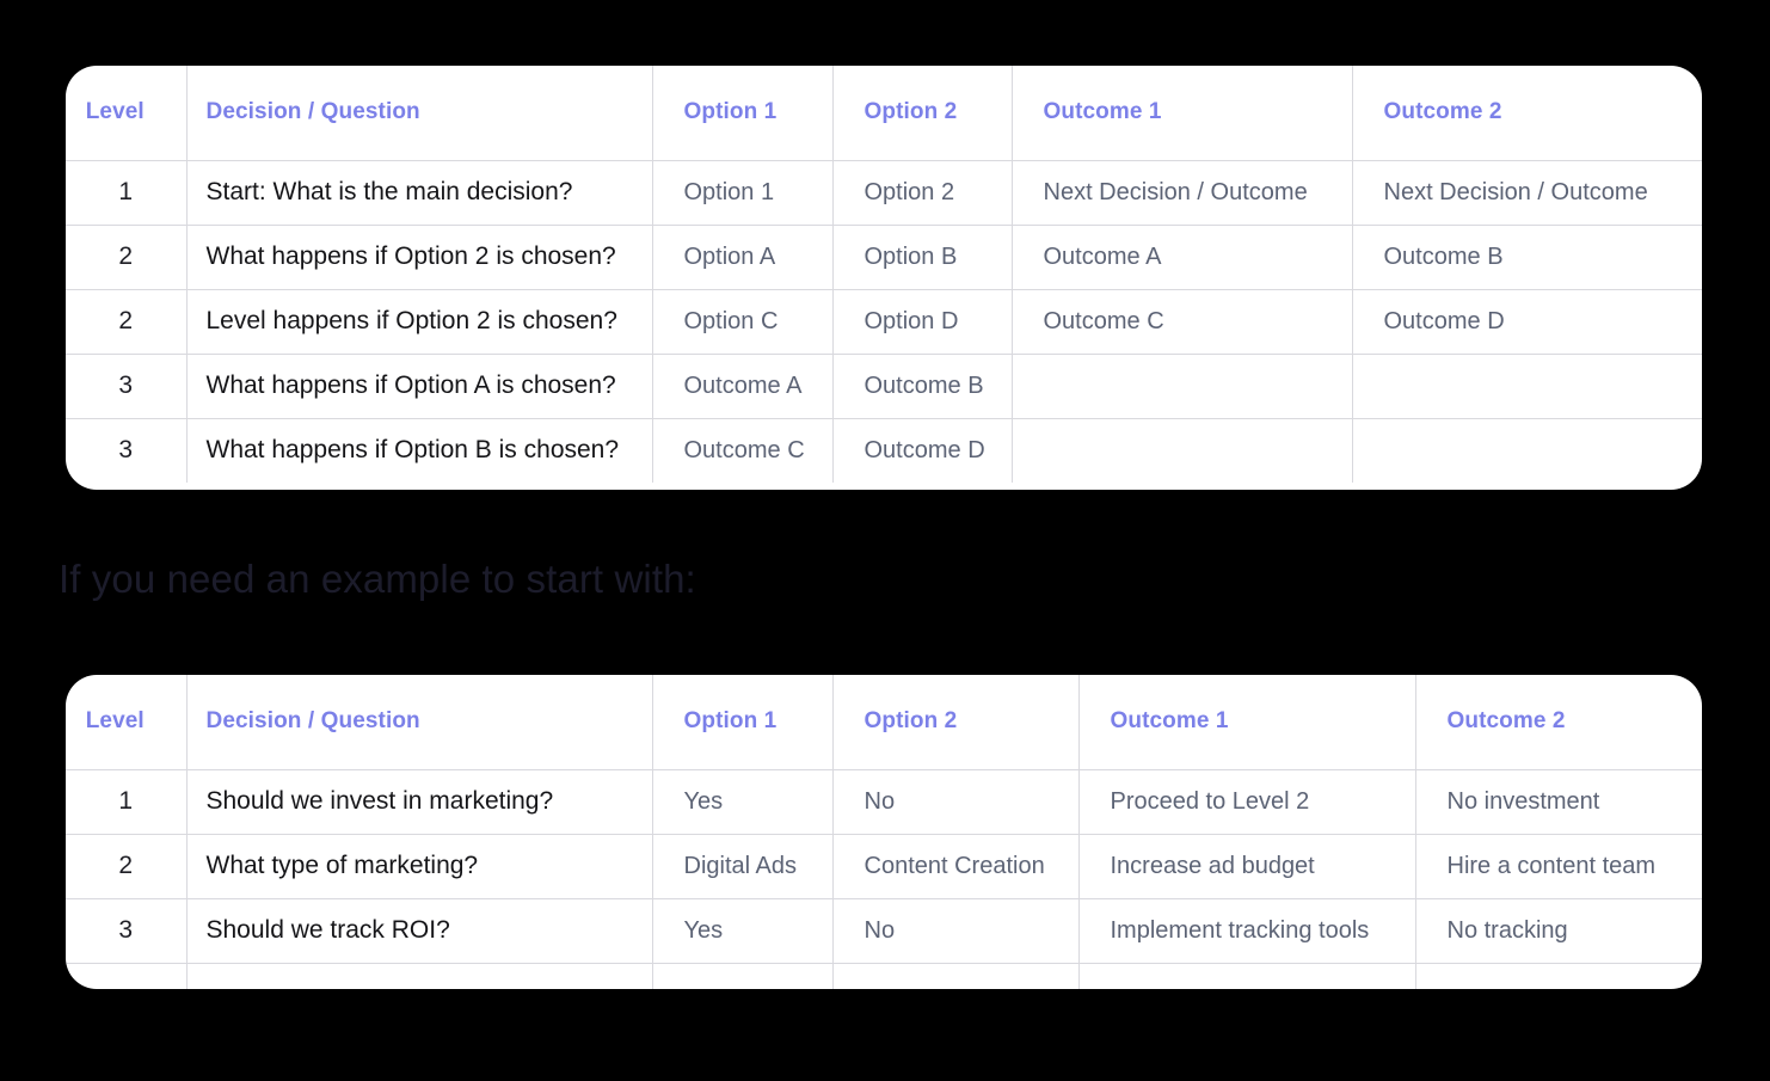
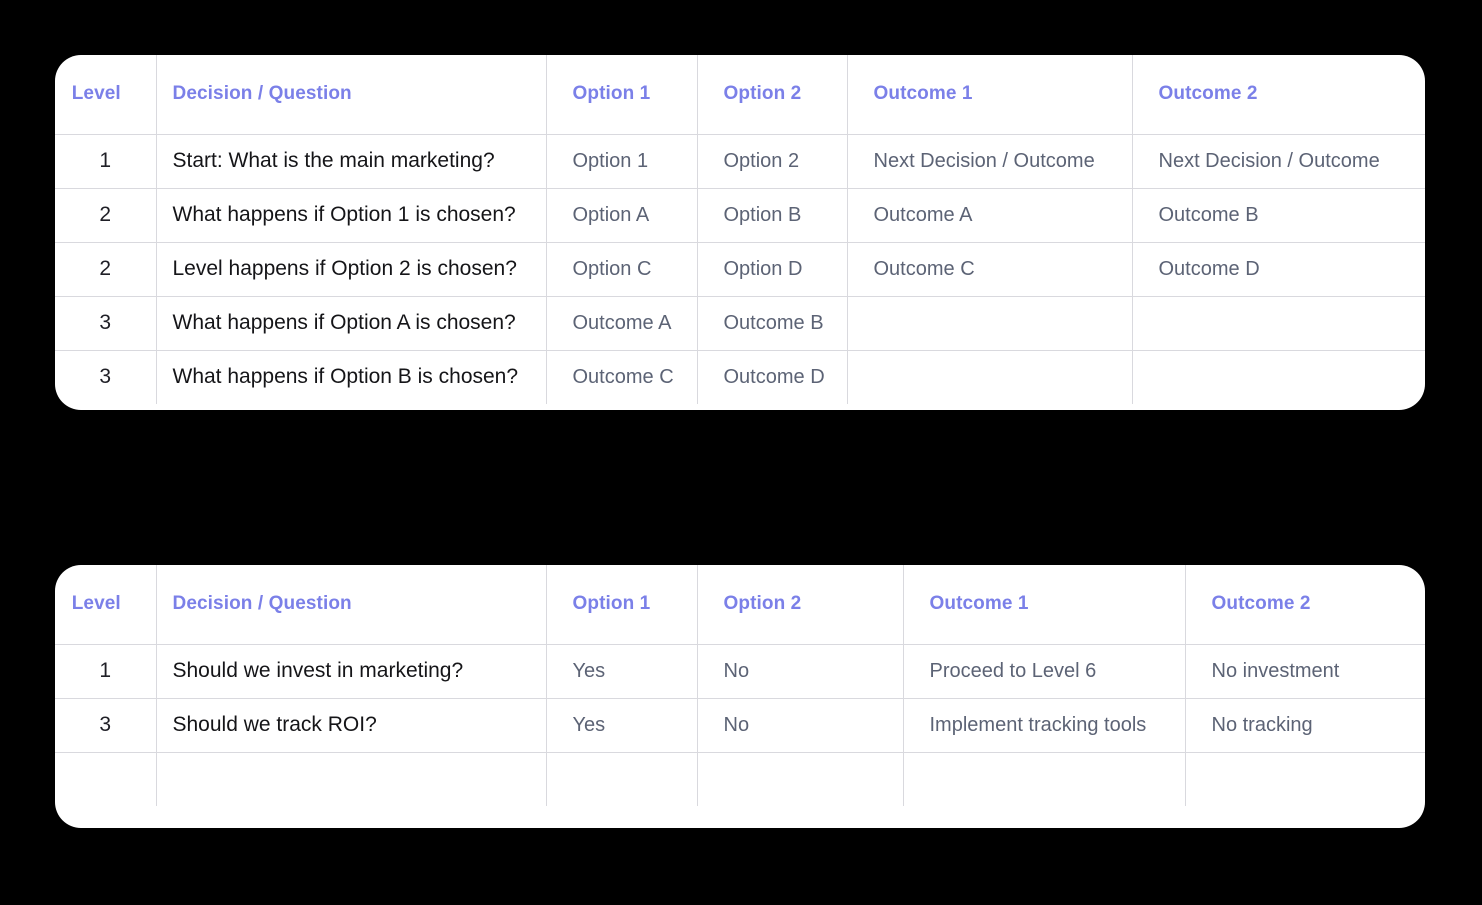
  Level	Decision / Question	Option 1	Option 2	Outcome 1	Outcome 2
- 1	Start: What is the main decision?	Option 1	Option 2	Next Decision / Outcome	Next Decision / Outcome
+ 1	Start: What is the main marketing?	Option 1	Option 2	Next Decision / Outcome	Next Decision / Outcome
- 2	What happens if Option 2 is chosen?	Option A	Option B	Outcome A	Outcome B
+ 2	What happens if Option 1 is chosen?	Option A	Option B	Outcome A	Outcome B
  2	Level happens if Option 2 is chosen?	Option C	Option D	Outcome C	Outcome D
  3	What happens if Option A is chosen?	Outcome A	Outcome B
  3	What happens if Option B is chosen?	Outcome C	Outcome D
- If you need an example to start with:
  Level	Decision / Question	Option 1	Option 2	Outcome 1	Outcome 2
- 1	Should we invest in marketing?	Yes	No	Proceed to Level 2	No investment
+ 1	Should we invest in marketing?	Yes	No	Proceed to Level 6	No investment
- 2	What type of marketing?	Digital Ads	Content Creation	Increase ad budget	Hire a content team
  3	Should we track ROI?	Yes	No	Implement tracking tools	No tracking
